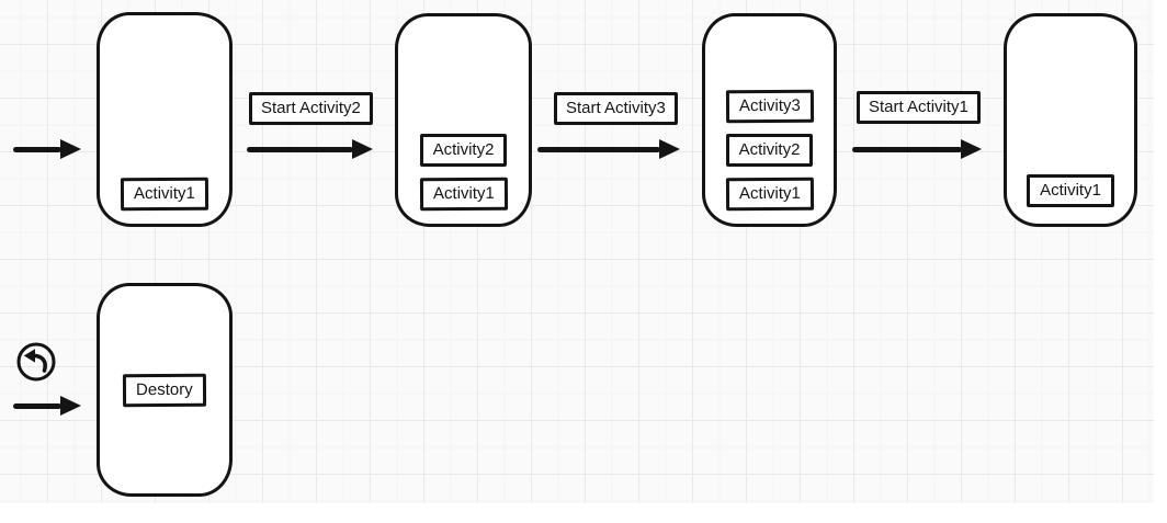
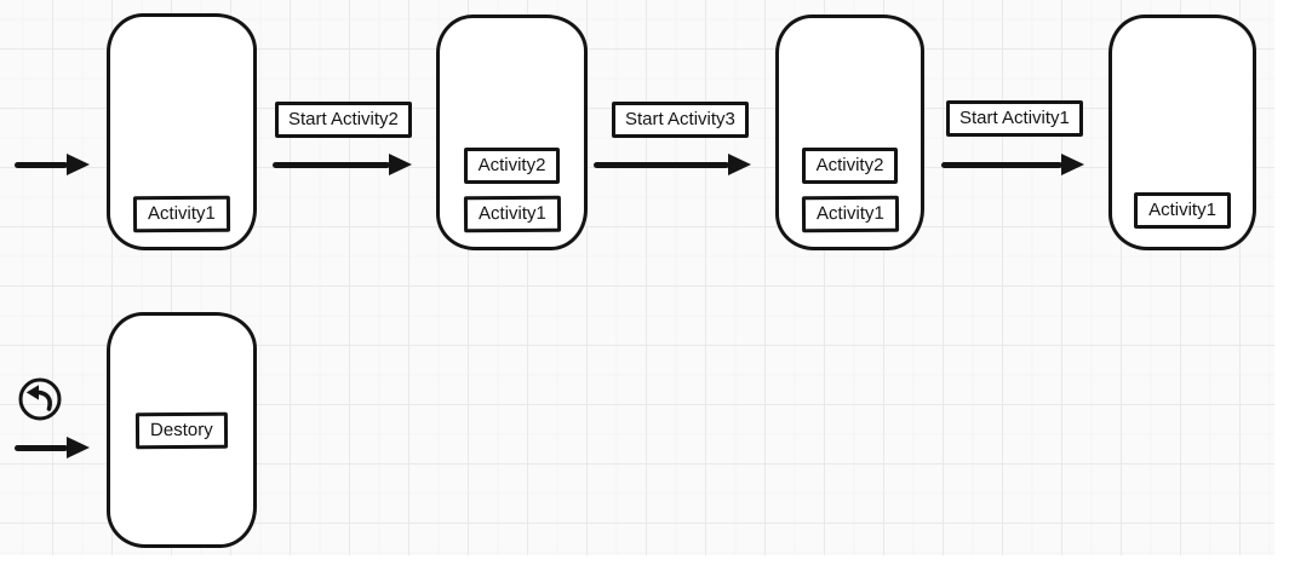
  Activity1
  Start Activity2
  Activity2
  Activity1
  Start Activity3
- Activity3
  Activity2
  Activity1
  Start Activity1
  Activity1
  Destory
